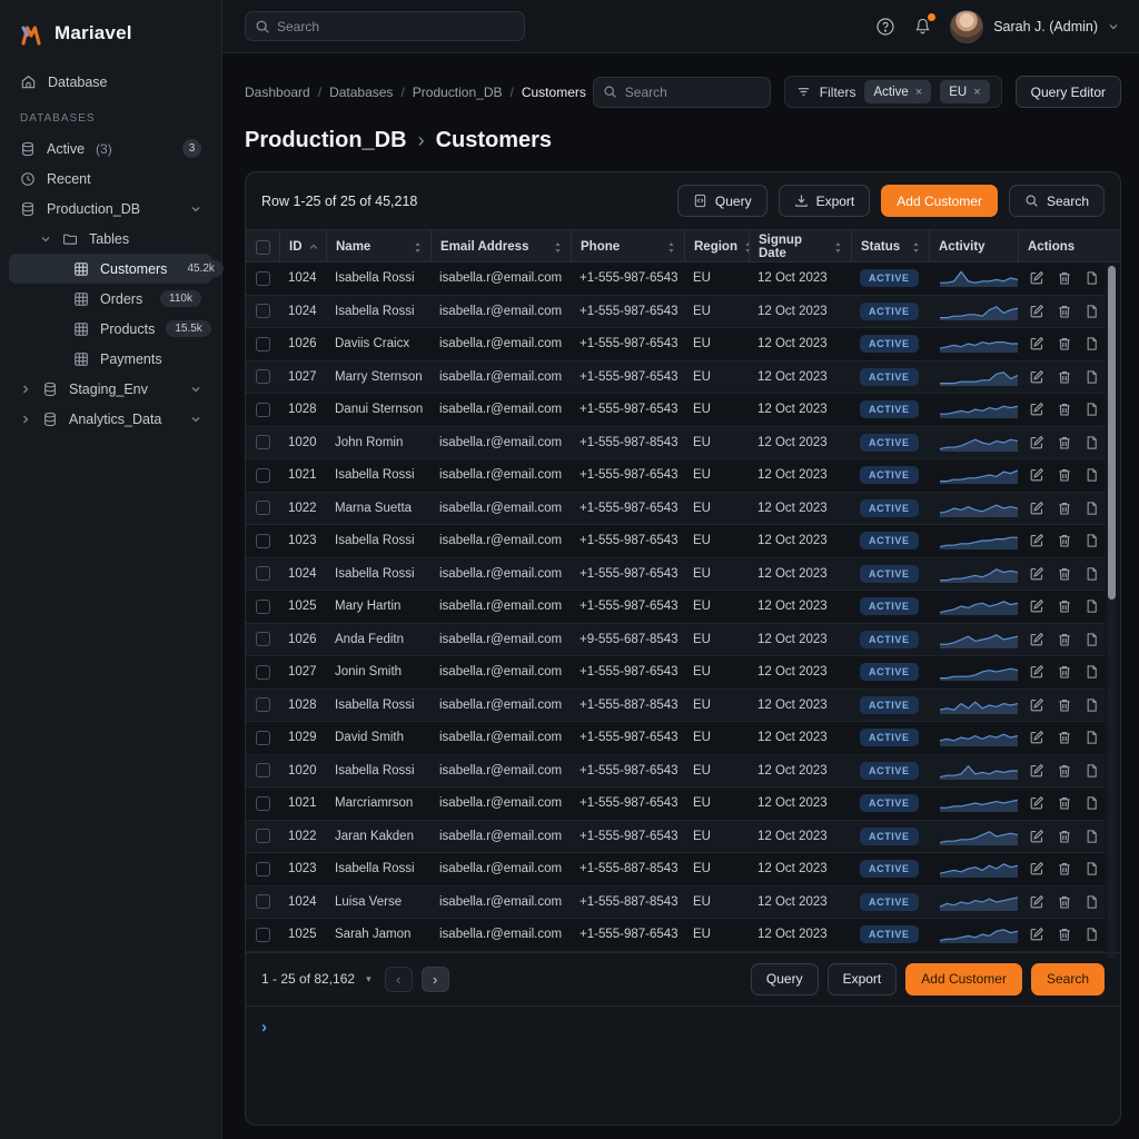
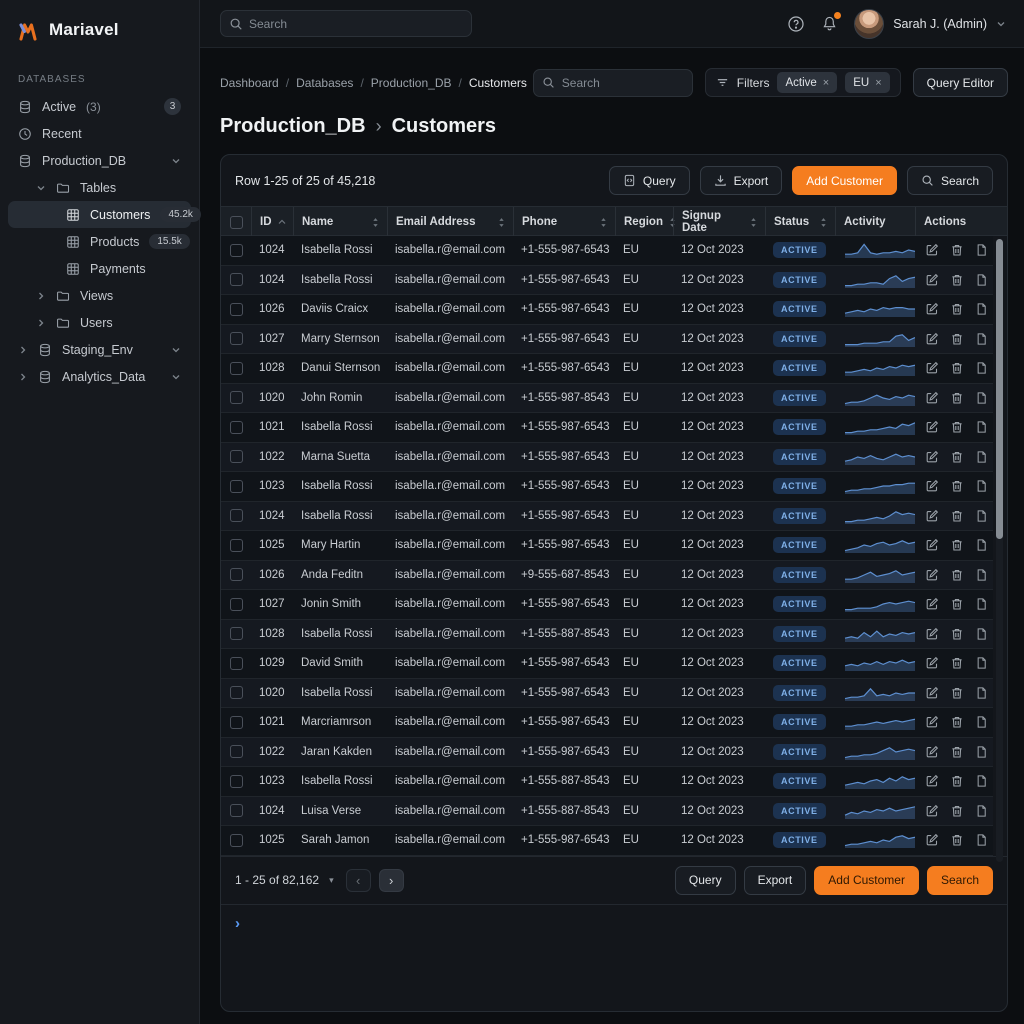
  Mariavel
- Database
  DATABASES
  Active
  (3)
  3
  Recent
  Production_DB
  Tables
  Customers
  45.2k
- Orders
- 110k
  Products
  15.5k
  Payments
+ Views
+ Users
  Staging_Env
  Analytics_Data
  Search
  Sarah J. (Admin)
  Dashboard
  /
  Databases
  /
  Production_DB
  /
  Customers
  Search
  Filters
  Active
  ×
  EU
  ×
  Query Editor
  Production_DB
  ›
  Customers
  Row 1-25 of 25 of 45,218
  Query
  Export
  Add Customer
  Search
  ID
  Name
  Email Address
  Phone
  Region
  Signup Date
  Status
  Activity
  Actions
  1024
  Isabella Rossi
  isabella.r@email.com
  +1-555-987-6543
  EU
  12 Oct 2023
  ACTIVE
  1024
  Isabella Rossi
  isabella.r@email.com
  +1-555-987-6543
  EU
  12 Oct 2023
  ACTIVE
  1026
  Daviis Craicx
  isabella.r@email.com
  +1-555-987-6543
  EU
  12 Oct 2023
  ACTIVE
  1027
  Marry Sternson
  isabella.r@email.com
  +1-555-987-6543
  EU
  12 Oct 2023
  ACTIVE
  1028
  Danui Sternson
  isabella.r@email.com
  +1-555-987-6543
  EU
  12 Oct 2023
  ACTIVE
  1020
  John Romin
  isabella.r@email.com
  +1-555-987-8543
  EU
  12 Oct 2023
  ACTIVE
  1021
  Isabella Rossi
  isabella.r@email.com
  +1-555-987-6543
  EU
  12 Oct 2023
  ACTIVE
  1022
  Marna Suetta
  isabella.r@email.com
  +1-555-987-6543
  EU
  12 Oct 2023
  ACTIVE
  1023
  Isabella Rossi
  isabella.r@email.com
  +1-555-987-6543
  EU
  12 Oct 2023
  ACTIVE
  1024
  Isabella Rossi
  isabella.r@email.com
  +1-555-987-6543
  EU
  12 Oct 2023
  ACTIVE
  1025
  Mary Hartin
  isabella.r@email.com
  +1-555-987-6543
  EU
  12 Oct 2023
  ACTIVE
  1026
  Anda Feditn
  isabella.r@email.com
  +9-555-687-8543
  EU
  12 Oct 2023
  ACTIVE
  1027
  Jonin Smith
  isabella.r@email.com
  +1-555-987-6543
  EU
  12 Oct 2023
  ACTIVE
  1028
  Isabella Rossi
  isabella.r@email.com
  +1-555-887-8543
  EU
  12 Oct 2023
  ACTIVE
  1029
  David Smith
  isabella.r@email.com
  +1-555-987-6543
  EU
  12 Oct 2023
  ACTIVE
  1020
  Isabella Rossi
  isabella.r@email.com
  +1-555-987-6543
  EU
  12 Oct 2023
  ACTIVE
  1021
  Marcriamrson
  isabella.r@email.com
  +1-555-987-6543
  EU
  12 Oct 2023
  ACTIVE
  1022
  Jaran Kakden
  isabella.r@email.com
  +1-555-987-6543
  EU
  12 Oct 2023
  ACTIVE
  1023
  Isabella Rossi
  isabella.r@email.com
  +1-555-887-8543
  EU
  12 Oct 2023
  ACTIVE
  1024
  Luisa Verse
  isabella.r@email.com
  +1-555-887-8543
  EU
  12 Oct 2023
  ACTIVE
  1025
  Sarah Jamon
  isabella.r@email.com
  +1-555-987-6543
  EU
  12 Oct 2023
  ACTIVE
  1 - 25 of 82,162
  ▾
  ‹
  ›
  Query
  Export
  Add Customer
  Search
  ›
